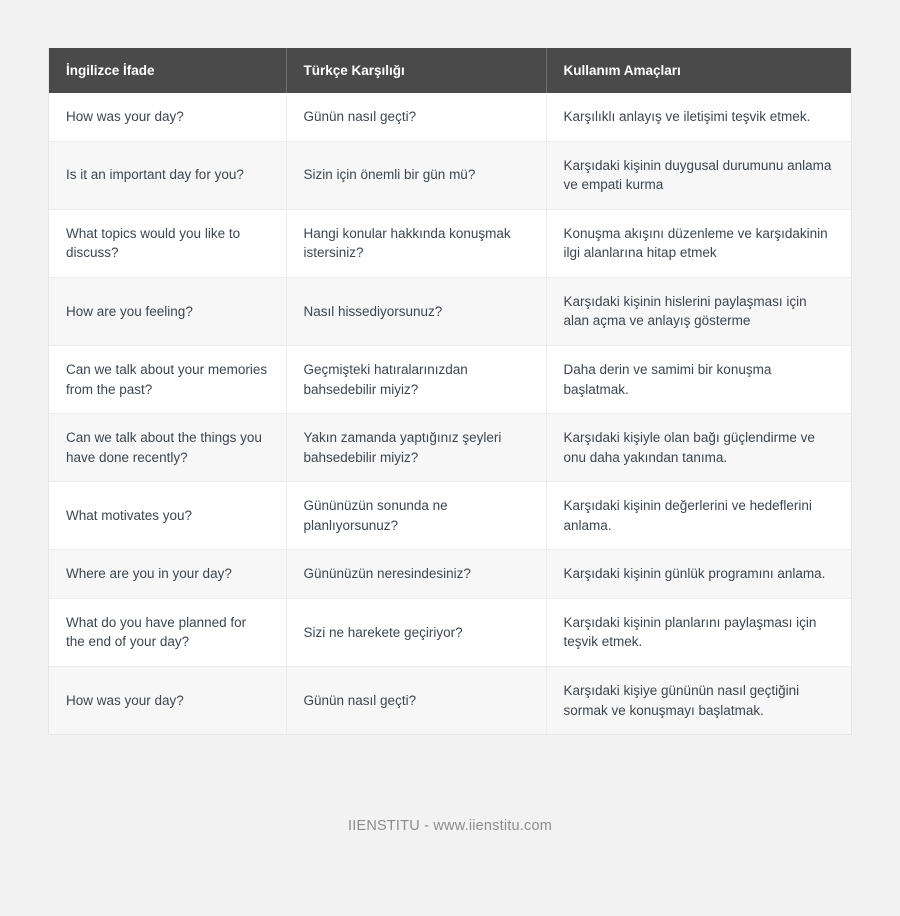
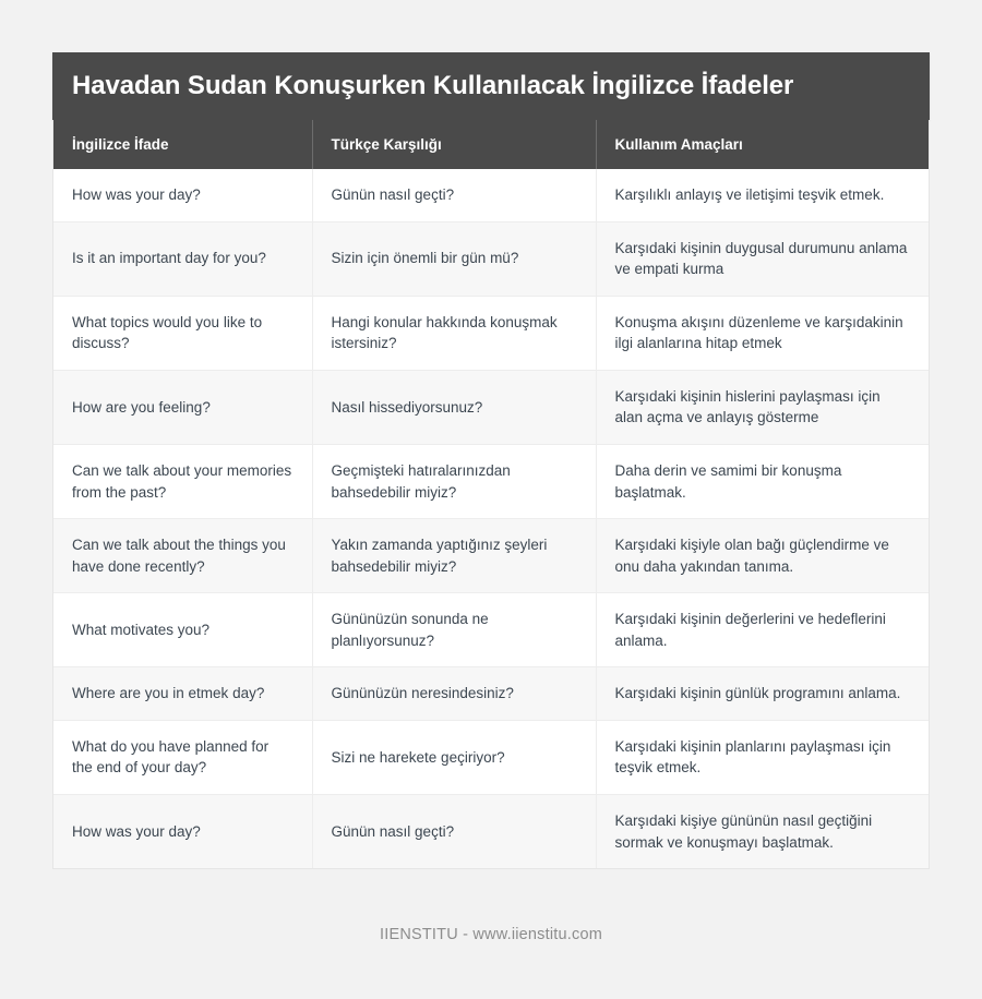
+ Havadan Sudan Konuşurken Kullanılacak İngilizce İfadeler
  İngilizce İfade	Türkçe Karşılığı	Kullanım Amaçları
  How was your day?	Günün nasıl geçti?	Karşılıklı anlayış ve iletişimi teşvik etmek.
  Is it an important day for you?	Sizin için önemli bir gün mü?	Karşıdaki kişinin duygusal durumunu anlama ve empati kurma
  What topics would you like to discuss?	Hangi konular hakkında konuşmak istersiniz?	Konuşma akışını düzenleme ve karşıdakinin ilgi alanlarına hitap etmek
  How are you feeling?	Nasıl hissediyorsunuz?	Karşıdaki kişinin hislerini paylaşması için alan açma ve anlayış gösterme
  Can we talk about your memories from the past?	Geçmişteki hatıralarınızdan bahsedebilir miyiz?	Daha derin ve samimi bir konuşma başlatmak.
  Can we talk about the things you have done recently?	Yakın zamanda yaptığınız şeyleri bahsedebilir miyiz?	Karşıdaki kişiyle olan bağı güçlendirme ve onu daha yakından tanıma.
  What motivates you?	Gününüzün sonunda ne planlıyorsunuz?	Karşıdaki kişinin değerlerini ve hedeflerini anlama.
- Where are you in your day?	Gününüzün neresindesiniz?	Karşıdaki kişinin günlük programını anlama.
+ Where are you in etmek day?	Gününüzün neresindesiniz?	Karşıdaki kişinin günlük programını anlama.
  What do you have planned for the end of your day?	Sizi ne harekete geçiriyor?	Karşıdaki kişinin planlarını paylaşması için teşvik etmek.
  How was your day?	Günün nasıl geçti?	Karşıdaki kişiye gününün nasıl geçtiğini sormak ve konuşmayı başlatmak.
  IIENSTITU - www.iienstitu.com
